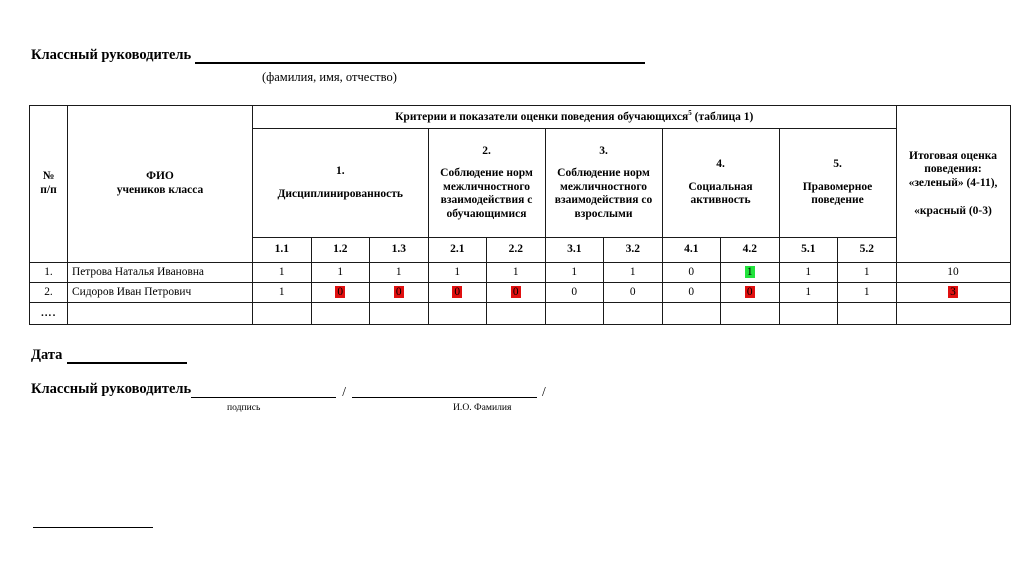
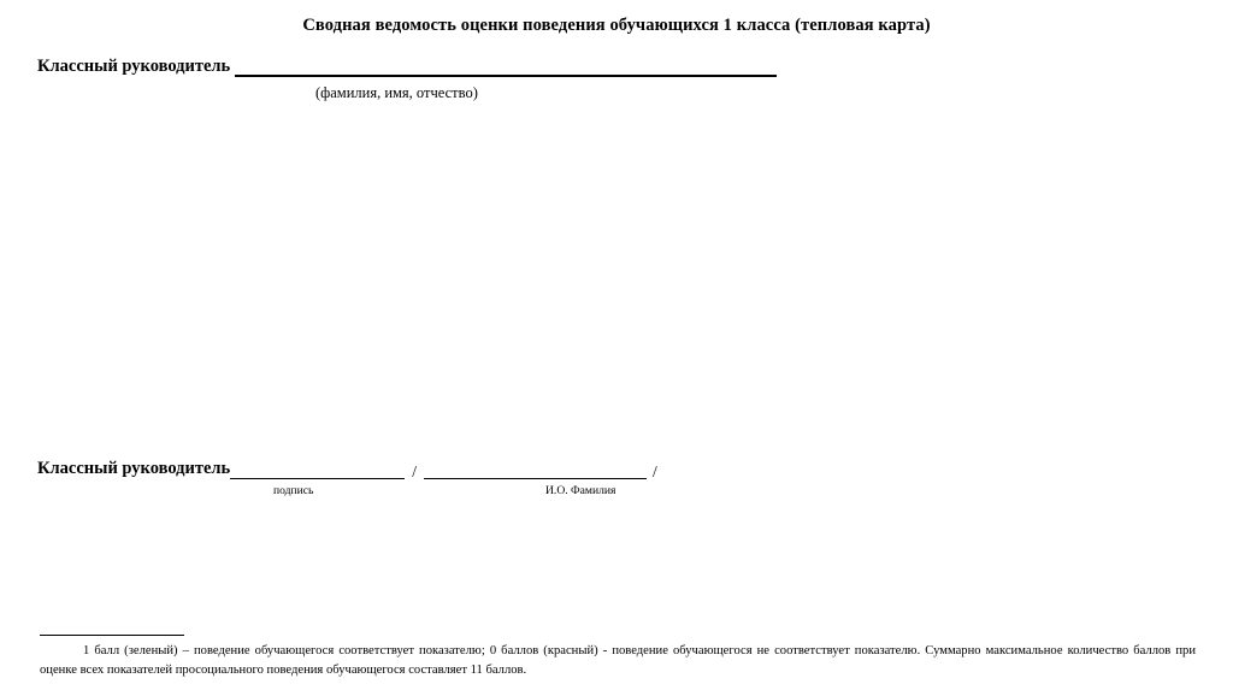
+ Сводная ведомость оценки поведения обучающихся 1 класса (тепловая карта)
  Классный руководитель
  (фамилия, имя, отчество)
- № п/п	ФИО учеников класса	Критерии и показатели оценки поведения обучающихся5 (таблица 1)	Итоговая оценка поведения: «зеленый» (4-11), «красный (0-3)
- 1.Дисциплинированность	2.Соблюдение норм межличностного взаимодействия с обучающимися	3.Соблюдение норм межличностного взаимодействия со взрослыми	4.Социальная активность	5.Правомерное поведение
- 1.1	1.2	1.3	2.1	2.2	3.1	3.2	4.1	4.2	5.1	5.2
- 1.	Петрова Наталья Ивановна	1	1	1	1	1	1	1	0	1	1	1	10
- 2.	Сидоров Иван Петрович	1	0	0	0	0	0	0	0	0	1	1	3
- ….
- Дата
  Классный руководитель
  /
  /
  подпись
  И.О. Фамилия
+ 1 балл (зеленый) – поведение обучающегося соответствует показателю; 0 баллов (красный) - поведение обучающегося не соответствует показателю. Суммарно максимальное количество баллов при оценке всех показателей просоциального поведения обучающегося составляет 11 баллов.
